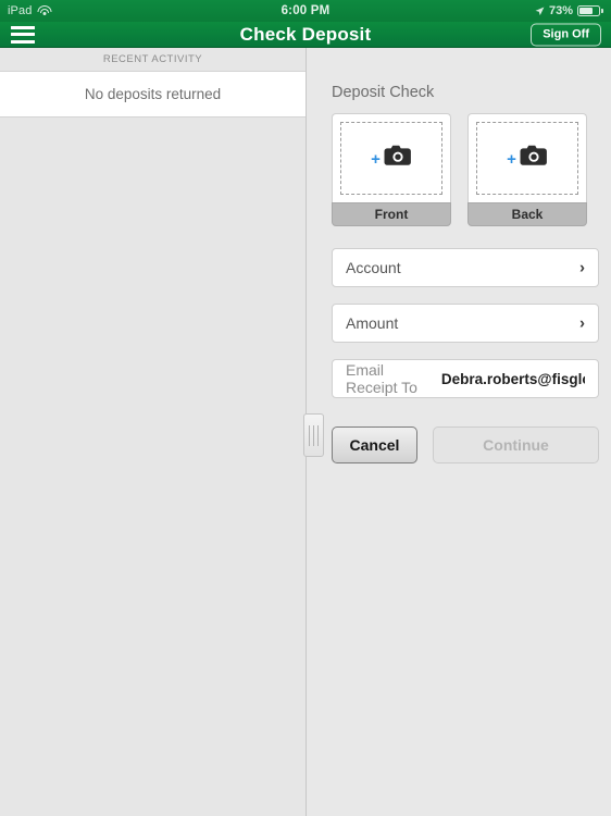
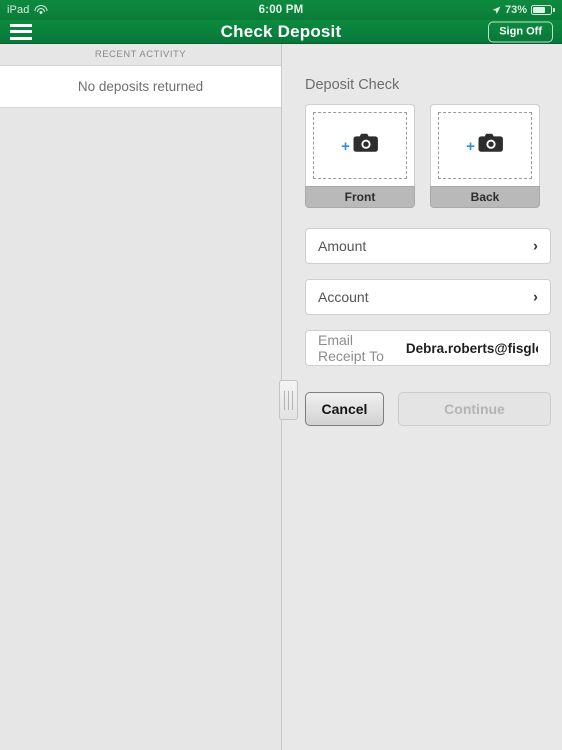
  iPad
  6:00 PM
  73%
  Check Deposit
  Sign Off
  RECENT ACTIVITY
  No deposits returned
  Deposit Check
  +
  Front
  +
  Back
- Account
+ Amount
  ›
- Amount
+ Account
  ›
  Email Receipt To
  Debra.roberts@fisgl
  Cancel
  Continue
